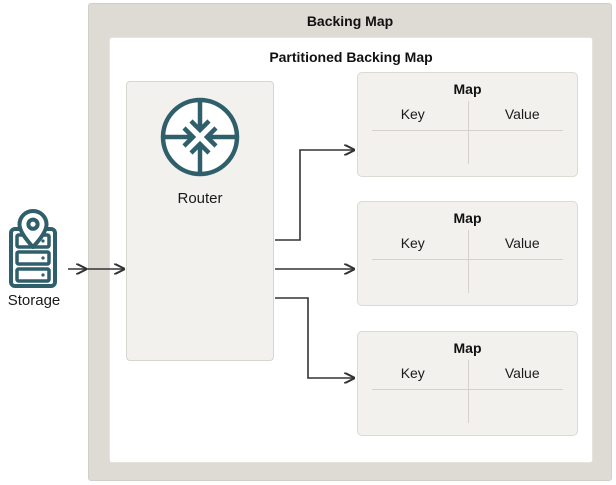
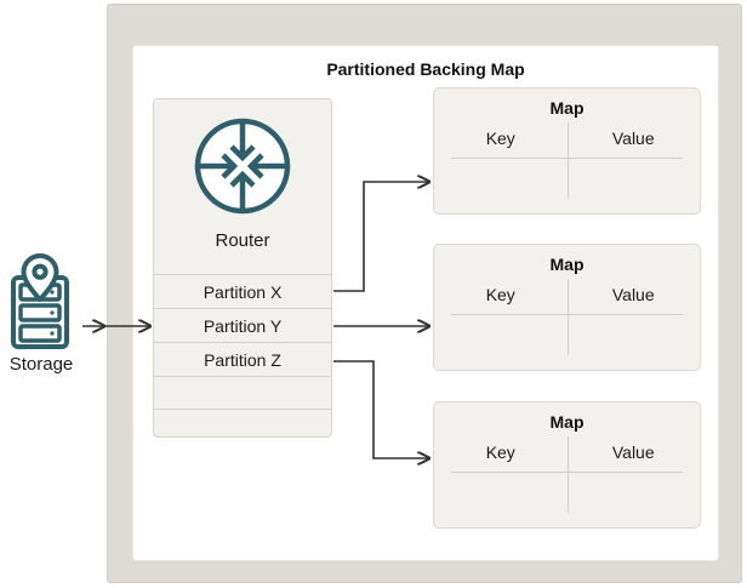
  Storage
- Backing Map
  Partitioned Backing Map
  Router
+ Partition X
+ Partition Y
+ Partition Z
  Map
  Key
  Value
  Map
  Key
  Value
  Map
  Key
  Value
